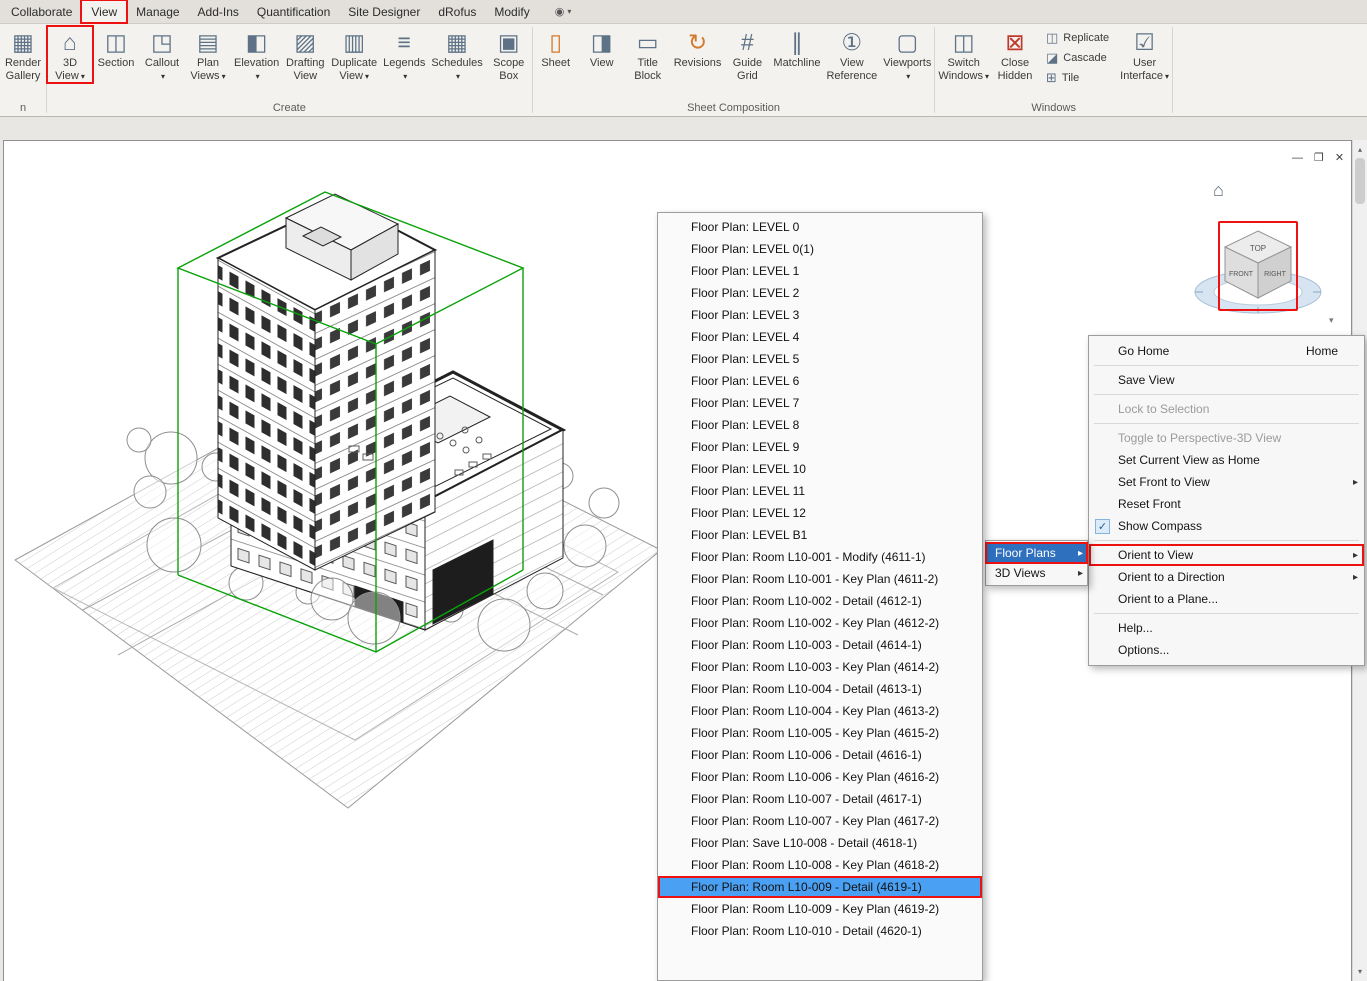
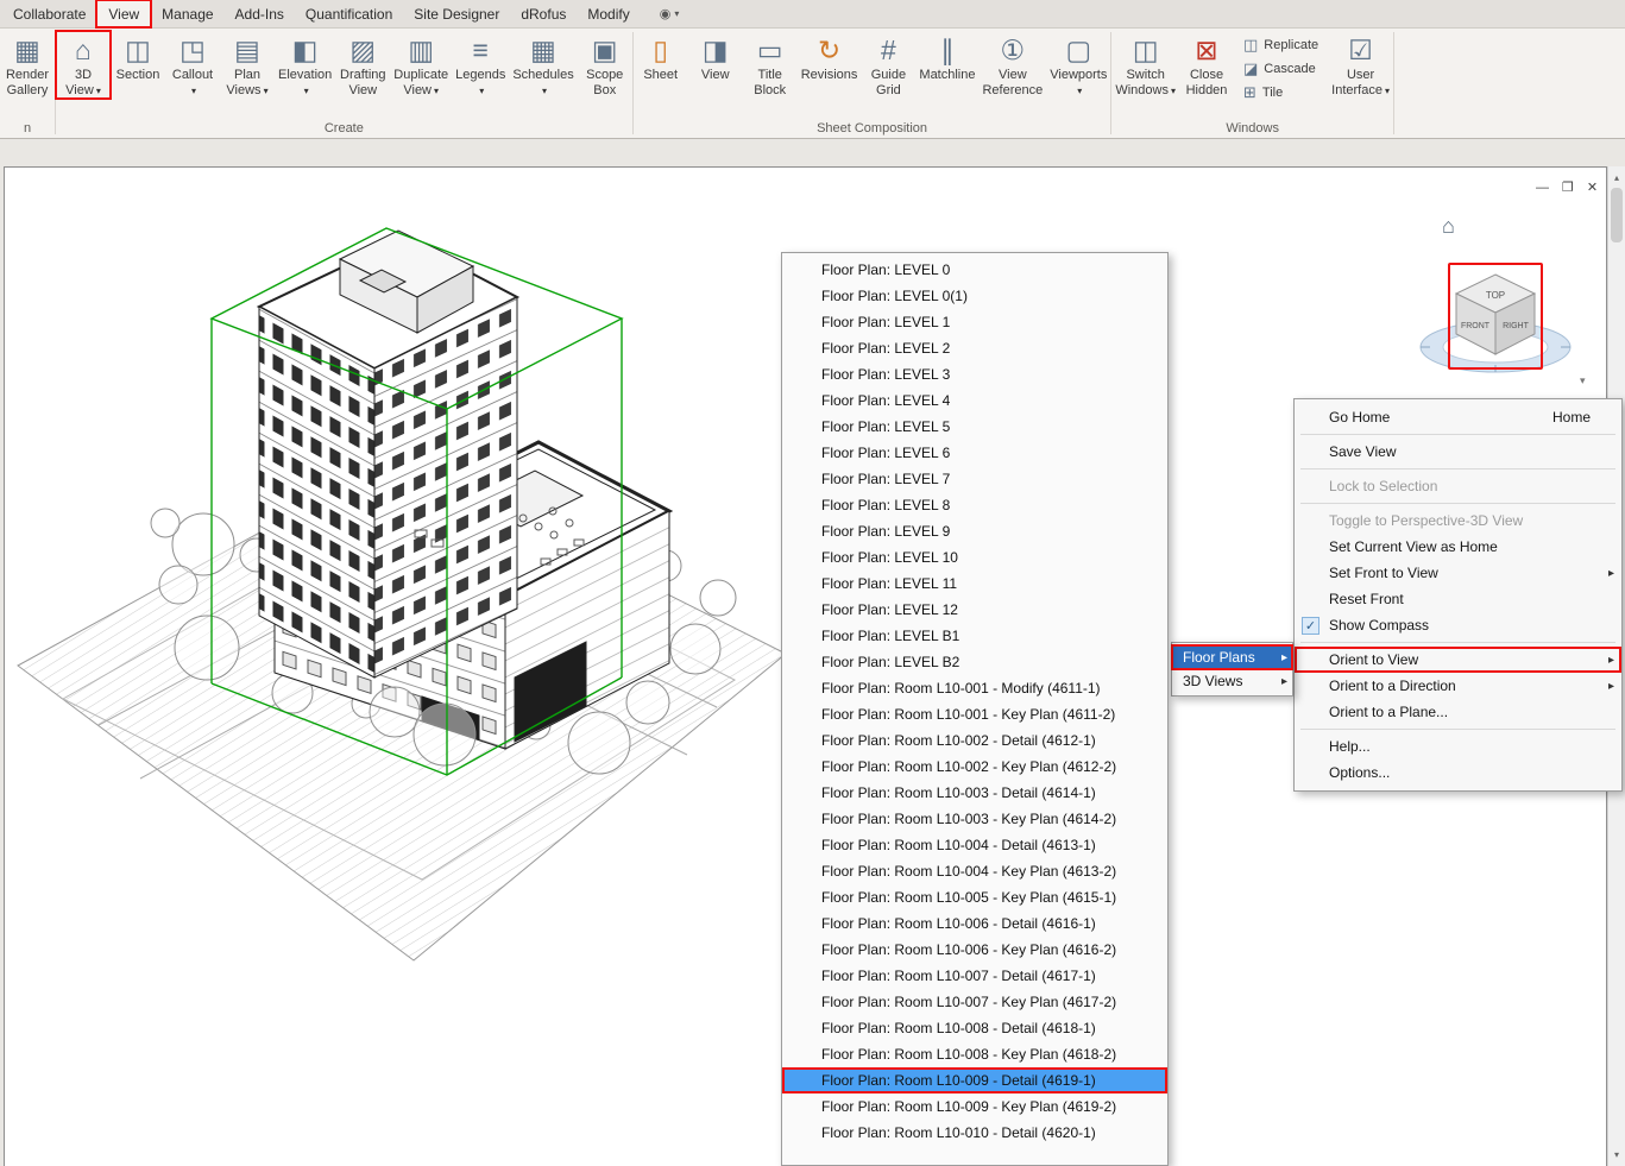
  Collaborate
  View
  Manage
  Add-Ins
  Quantification
  Site Designer
  dRofus
  Modify
  ◉
  ▾
  ▦
  Render
  Gallery
  n
  ⌂
  3D
  View ▾
  ◫
  Section
  ◳
  Callout
  ▾
  ▤
  Plan
  Views ▾
  ◧
  Elevation
  ▾
  ▨
  Drafting
  View
  ▥
  Duplicate
  View ▾
  ≡
  Legends
  ▾
  ▦
  Schedules
  ▾
  ▣
  Scope
  Box
  Create
  ▯
  Sheet
  ◨
  View
  ▭
  Title
  Block
  ↻
  Revisions
  #
  Guide
  Grid
  ∥
  Matchline
  ①
  View
  Reference
  ▢
  Viewports
  ▾
  Sheet Composition
  ◫
  Switch
  Windows ▾
  ⊠
  Close
  Hidden
  ◫
  Replicate
  ◪
  Cascade
  ⊞
  Tile
  ☑
  User
  Interface ▾
  Windows
  —
  ❐
  ✕
  ▴
  ▾
  ⌂
  TOP
  ▾
  Go Home
  Home
  Save View
  Lock to Selection
  Toggle to Perspective-3D View
  Set Current View as Home
  Set Front to View
  ▸
  Reset Front
  ✓
  Show Compass
  Orient to View
  ▸
  Orient to a Direction
  ▸
  Orient to a Plane...
  Help...
  Options...
  Floor Plans
  ▸
  3D Views
  ▸
  Floor Plan: LEVEL 0
  Floor Plan: LEVEL 0(1)
  Floor Plan: LEVEL 1
  Floor Plan: LEVEL 2
  Floor Plan: LEVEL 3
  Floor Plan: LEVEL 4
  Floor Plan: LEVEL 5
  Floor Plan: LEVEL 6
  Floor Plan: LEVEL 7
  Floor Plan: LEVEL 8
  Floor Plan: LEVEL 9
  Floor Plan: LEVEL 10
  Floor Plan: LEVEL 11
  Floor Plan: LEVEL 12
  Floor Plan: LEVEL B1
+ Floor Plan: LEVEL B2
  Floor Plan: Room L10-001 - Modify (4611-1)
  Floor Plan: Room L10-001 - Key Plan (4611-2)
  Floor Plan: Room L10-002 - Detail (4612-1)
  Floor Plan: Room L10-002 - Key Plan (4612-2)
  Floor Plan: Room L10-003 - Detail (4614-1)
  Floor Plan: Room L10-003 - Key Plan (4614-2)
  Floor Plan: Room L10-004 - Detail (4613-1)
  Floor Plan: Room L10-004 - Key Plan (4613-2)
- Floor Plan: Room L10-005 - Key Plan (4615-2)
+ Floor Plan: Room L10-005 - Key Plan (4615-1)
  Floor Plan: Room L10-006 - Detail (4616-1)
  Floor Plan: Room L10-006 - Key Plan (4616-2)
  Floor Plan: Room L10-007 - Detail (4617-1)
  Floor Plan: Room L10-007 - Key Plan (4617-2)
- Floor Plan: Save L10-008 - Detail (4618-1)
+ Floor Plan: Room L10-008 - Detail (4618-1)
  Floor Plan: Room L10-008 - Key Plan (4618-2)
  Floor Plan: Room L10-009 - Detail (4619-1)
  Floor Plan: Room L10-009 - Key Plan (4619-2)
  Floor Plan: Room L10-010 - Detail (4620-1)
